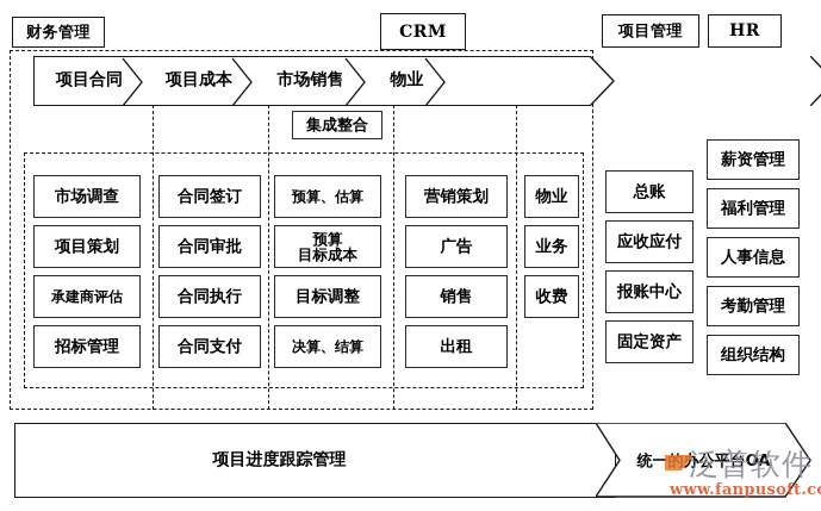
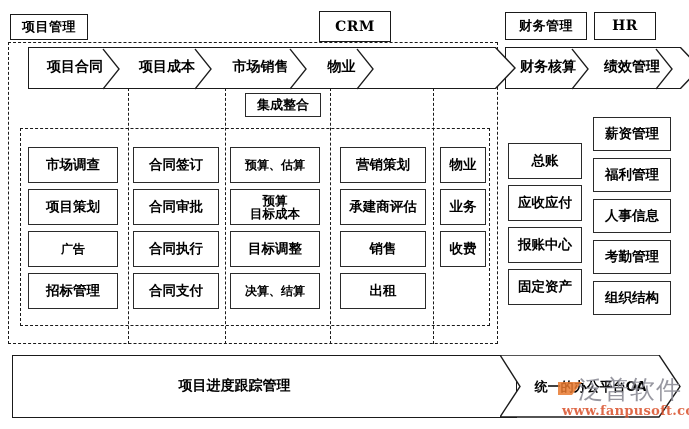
- 财务管理
+ 项目管理
  CRM
- 项目管理
+ 财务管理
  HR
  集成整合
  市场调查
  项目策划
- 承建商评估
+ 广告
  招标管理
  合同签订
  合同审批
  合同执行
  合同支付
  预算、估算
  预算
  目标成本
  目标调整
  决算、结算
  营销策划
- 广告
+ 承建商评估
  销售
  出租
  物业
  业务
  收费
  总账
  应收应付
  报账中心
  固定资产
  薪资管理
  福利管理
  人事信息
  考勤管理
  组织结构
  项目进度跟踪管理
  统一的办公平台OA
  泛普软件
  www.fanpusoft.c
  项目合同
  项目成本
  市场销售
  物业
+ 财务核算
+ 绩效管理
